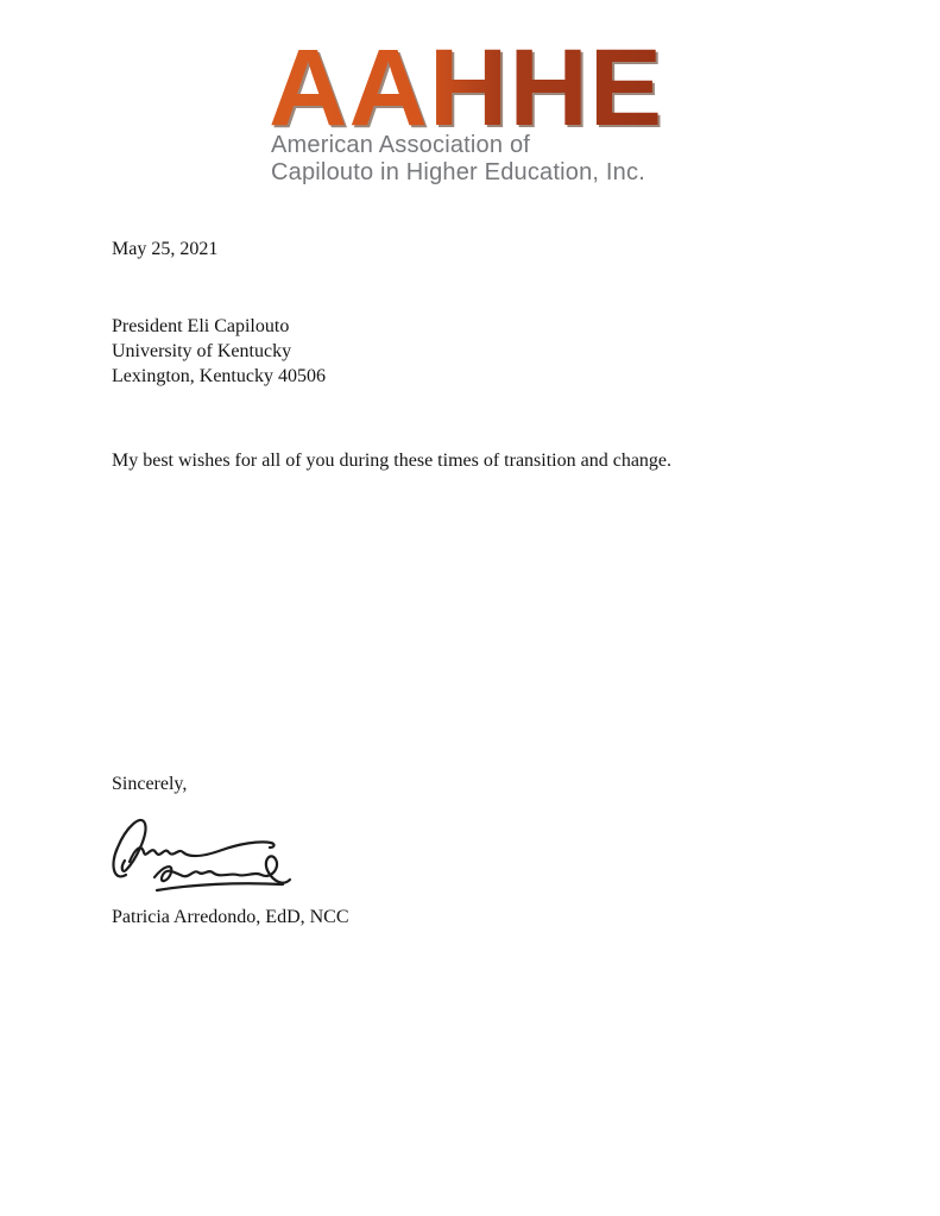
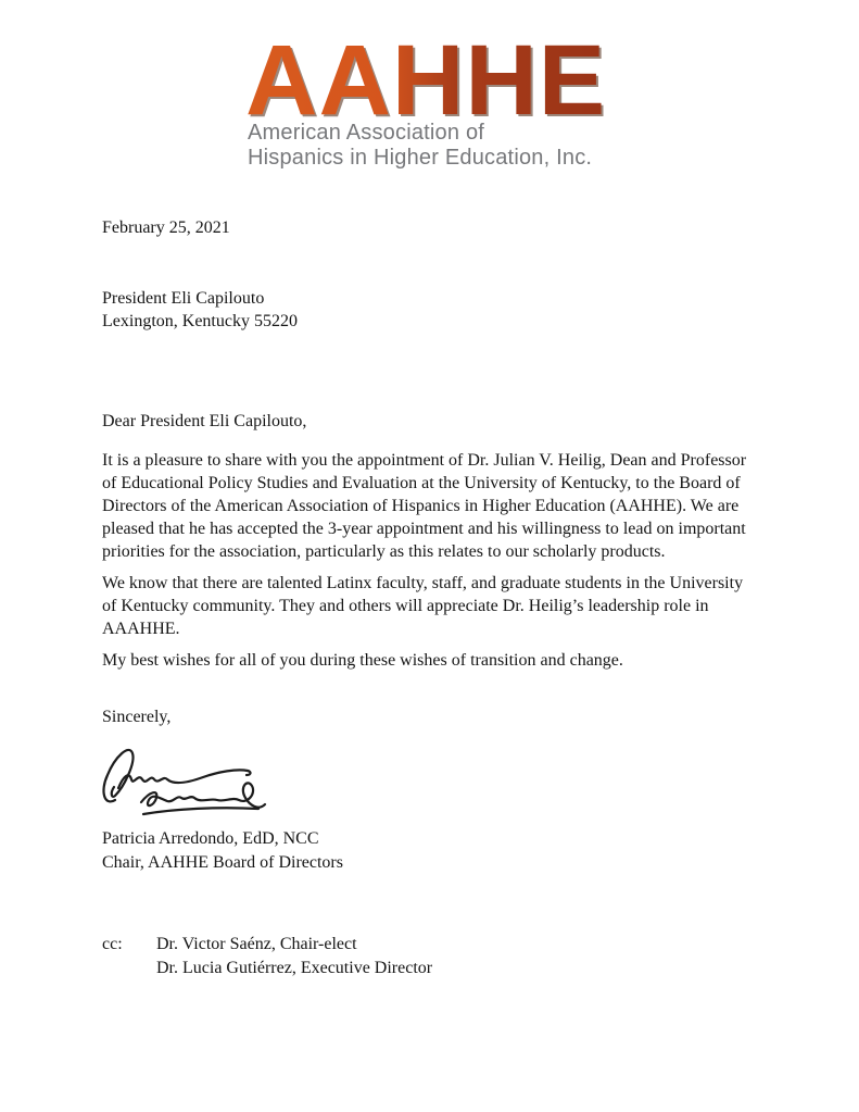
  AAHHE
  American Association of
- Capilouto in Higher Education, Inc.
+ Hispanics in Higher Education, Inc.
- May 25, 2021
+ February 25, 2021
  President Eli Capilouto
- University of Kentucky
- Lexington, Kentucky 40506
+ Lexington, Kentucky 55220
+ Dear President Eli Capilouto,
+ It is a pleasure to share with you the appointment of Dr. Julian V. Heilig, Dean and Professor of Educational Policy Studies and Evaluation at the University of Kentucky, to the Board of Directors of the American Association of Hispanics in Higher Education (AAHHE). We are pleased that he has accepted the 3-year appointment and his willingness to lead on important priorities for the association, particularly as this relates to our scholarly products.
+ We know that there are talented Latinx faculty, staff, and graduate students in the University of Kentucky community. They and others will appreciate Dr. Heilig’s leadership role in AAAHHE.
- My best wishes for all of you during these times of transition and change.
+ My best wishes for all of you during these wishes of transition and change.
  Sincerely,
  Patricia Arredondo, EdD, NCC
+ Chair, AAHHE Board of Directors
+ cc:
+ Dr. Victor Saénz, Chair-elect
+ Dr. Lucia Gutiérrez, Executive Director
